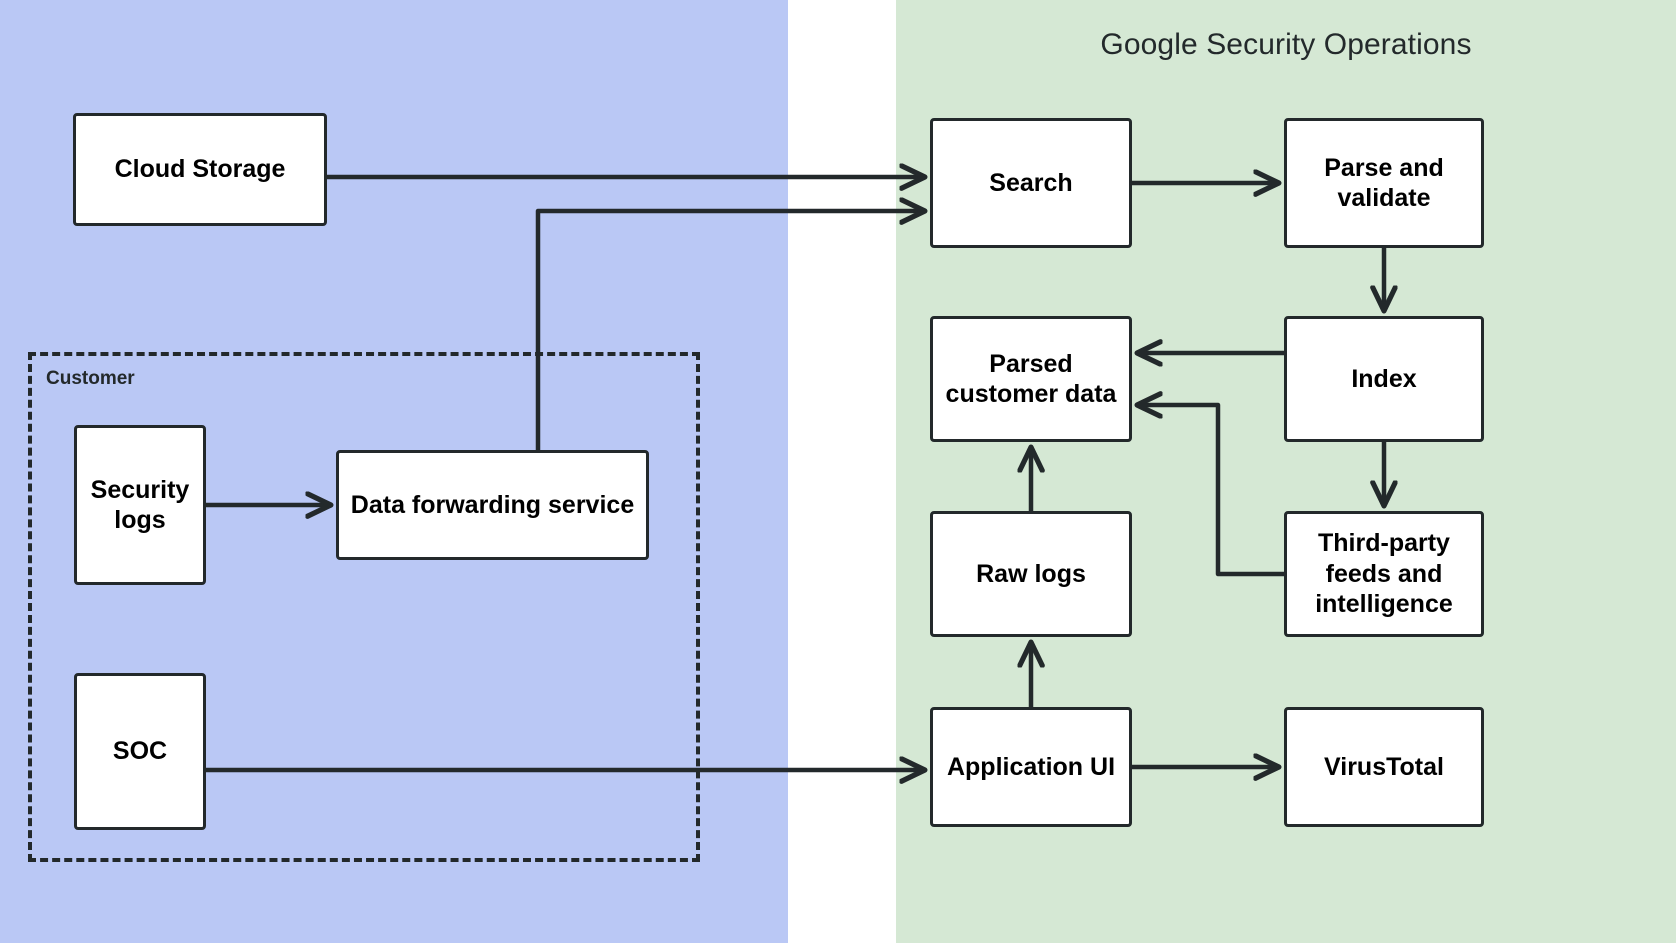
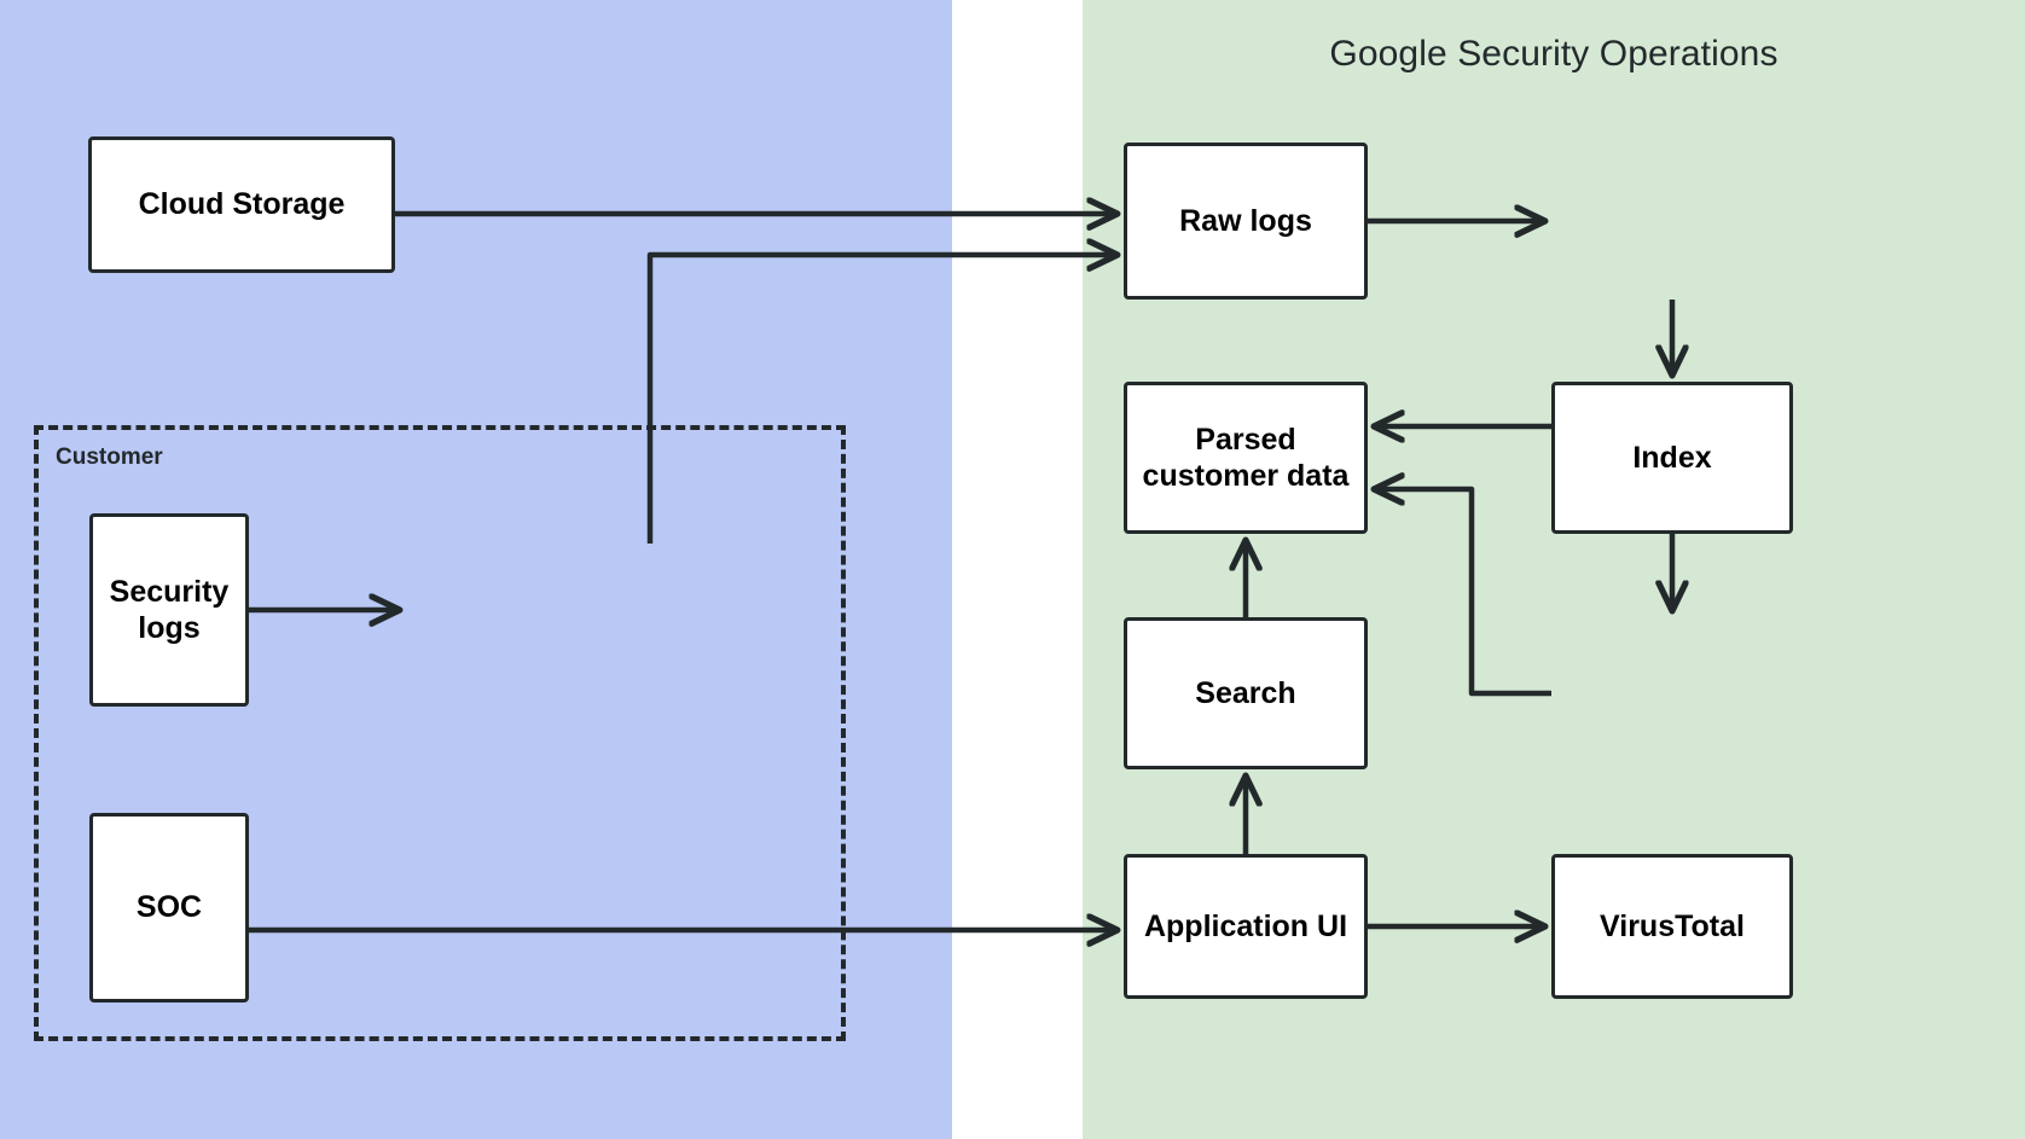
  Google Security Operations
  Customer
  Cloud Storage
  Security logs
- Data forwarding service
  SOC
- Search
+ Raw logs
- Parse and validate
  Parsed customer data
  Index
- Raw logs
+ Search
- Third-party feeds and intelligence
  Application UI
  VirusTotal
